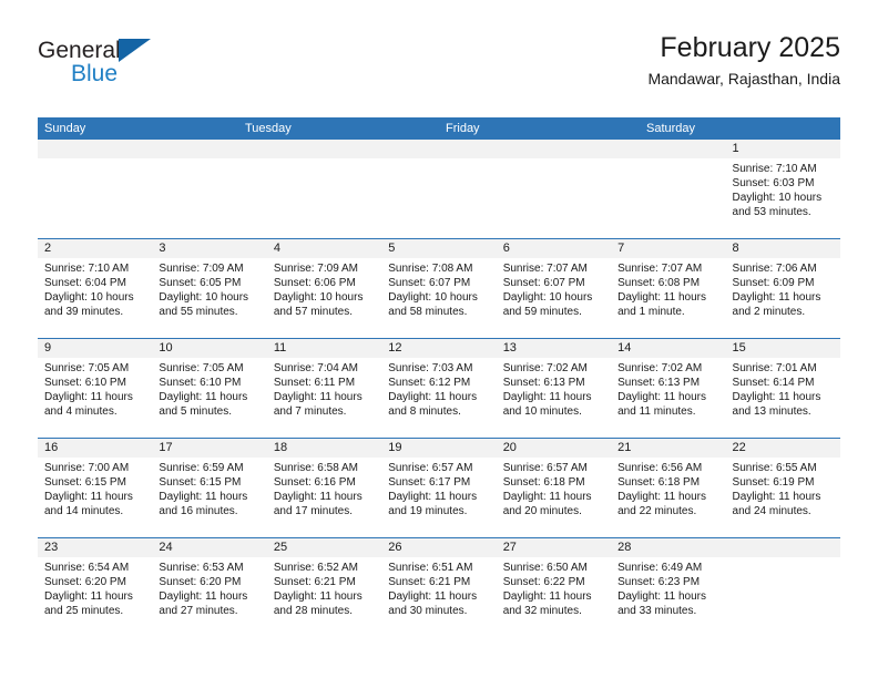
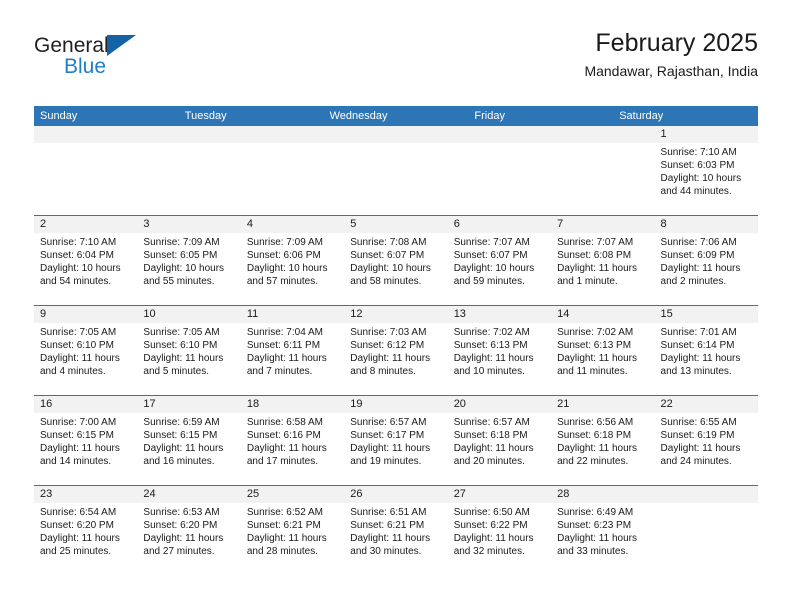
  General
  Blue
  February 2025
  Mandawar, Rajasthan, India
  Sunday
  Tuesday
+ Wednesday
  Friday
  Saturday
  1
  Sunrise: 7:10 AM
  Sunset: 6:03 PM
  Daylight: 10 hours
- and 53 minutes.
+ and 44 minutes.
  2
  Sunrise: 7:10 AM
  Sunset: 6:04 PM
  Daylight: 10 hours
- and 39 minutes.
+ and 54 minutes.
  3
  Sunrise: 7:09 AM
  Sunset: 6:05 PM
  Daylight: 10 hours
  and 55 minutes.
  4
  Sunrise: 7:09 AM
  Sunset: 6:06 PM
  Daylight: 10 hours
  and 57 minutes.
  5
  Sunrise: 7:08 AM
  Sunset: 6:07 PM
  Daylight: 10 hours
  and 58 minutes.
  6
  Sunrise: 7:07 AM
  Sunset: 6:07 PM
  Daylight: 10 hours
  and 59 minutes.
  7
  Sunrise: 7:07 AM
  Sunset: 6:08 PM
  Daylight: 11 hours
  and 1 minute.
  8
  Sunrise: 7:06 AM
  Sunset: 6:09 PM
  Daylight: 11 hours
  and 2 minutes.
  9
  Sunrise: 7:05 AM
  Sunset: 6:10 PM
  Daylight: 11 hours
  and 4 minutes.
  10
  Sunrise: 7:05 AM
  Sunset: 6:10 PM
  Daylight: 11 hours
  and 5 minutes.
  11
  Sunrise: 7:04 AM
  Sunset: 6:11 PM
  Daylight: 11 hours
  and 7 minutes.
  12
  Sunrise: 7:03 AM
  Sunset: 6:12 PM
  Daylight: 11 hours
  and 8 minutes.
  13
  Sunrise: 7:02 AM
  Sunset: 6:13 PM
  Daylight: 11 hours
  and 10 minutes.
  14
  Sunrise: 7:02 AM
  Sunset: 6:13 PM
  Daylight: 11 hours
  and 11 minutes.
  15
  Sunrise: 7:01 AM
  Sunset: 6:14 PM
  Daylight: 11 hours
  and 13 minutes.
  16
  Sunrise: 7:00 AM
  Sunset: 6:15 PM
  Daylight: 11 hours
  and 14 minutes.
  17
  Sunrise: 6:59 AM
  Sunset: 6:15 PM
  Daylight: 11 hours
  and 16 minutes.
  18
  Sunrise: 6:58 AM
  Sunset: 6:16 PM
  Daylight: 11 hours
  and 17 minutes.
  19
  Sunrise: 6:57 AM
  Sunset: 6:17 PM
  Daylight: 11 hours
  and 19 minutes.
  20
  Sunrise: 6:57 AM
  Sunset: 6:18 PM
  Daylight: 11 hours
  and 20 minutes.
  21
  Sunrise: 6:56 AM
  Sunset: 6:18 PM
  Daylight: 11 hours
  and 22 minutes.
  22
  Sunrise: 6:55 AM
  Sunset: 6:19 PM
  Daylight: 11 hours
  and 24 minutes.
  23
  Sunrise: 6:54 AM
  Sunset: 6:20 PM
  Daylight: 11 hours
  and 25 minutes.
  24
  Sunrise: 6:53 AM
  Sunset: 6:20 PM
  Daylight: 11 hours
  and 27 minutes.
  25
  Sunrise: 6:52 AM
  Sunset: 6:21 PM
  Daylight: 11 hours
  and 28 minutes.
  26
  Sunrise: 6:51 AM
  Sunset: 6:21 PM
  Daylight: 11 hours
  and 30 minutes.
  27
  Sunrise: 6:50 AM
  Sunset: 6:22 PM
  Daylight: 11 hours
  and 32 minutes.
  28
  Sunrise: 6:49 AM
  Sunset: 6:23 PM
  Daylight: 11 hours
  and 33 minutes.
